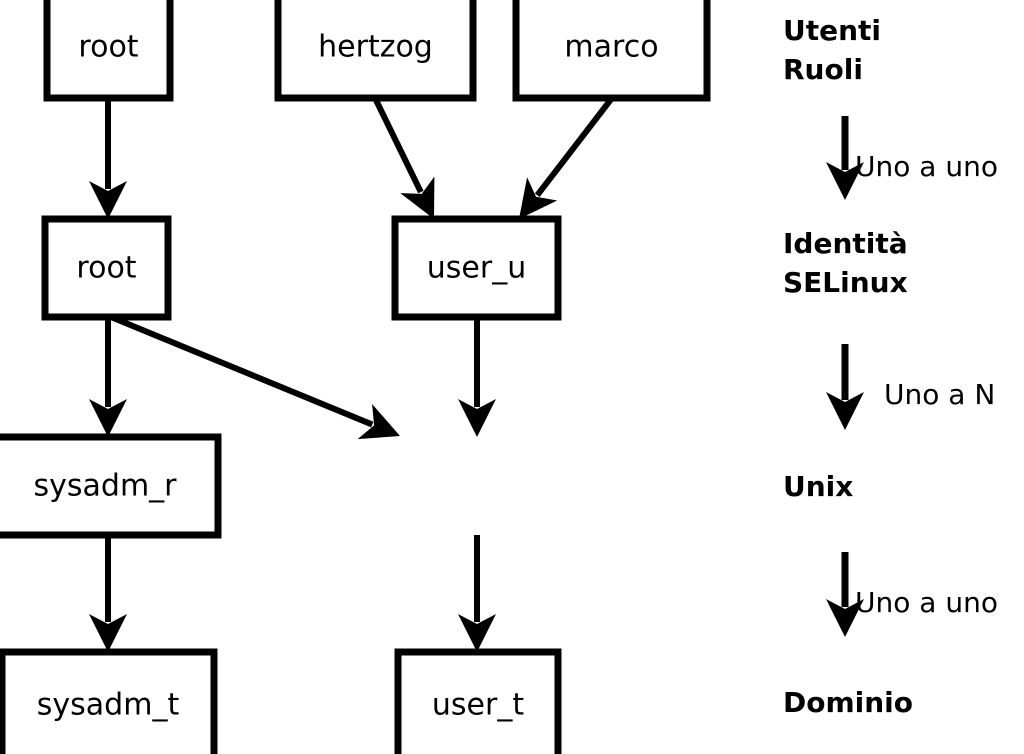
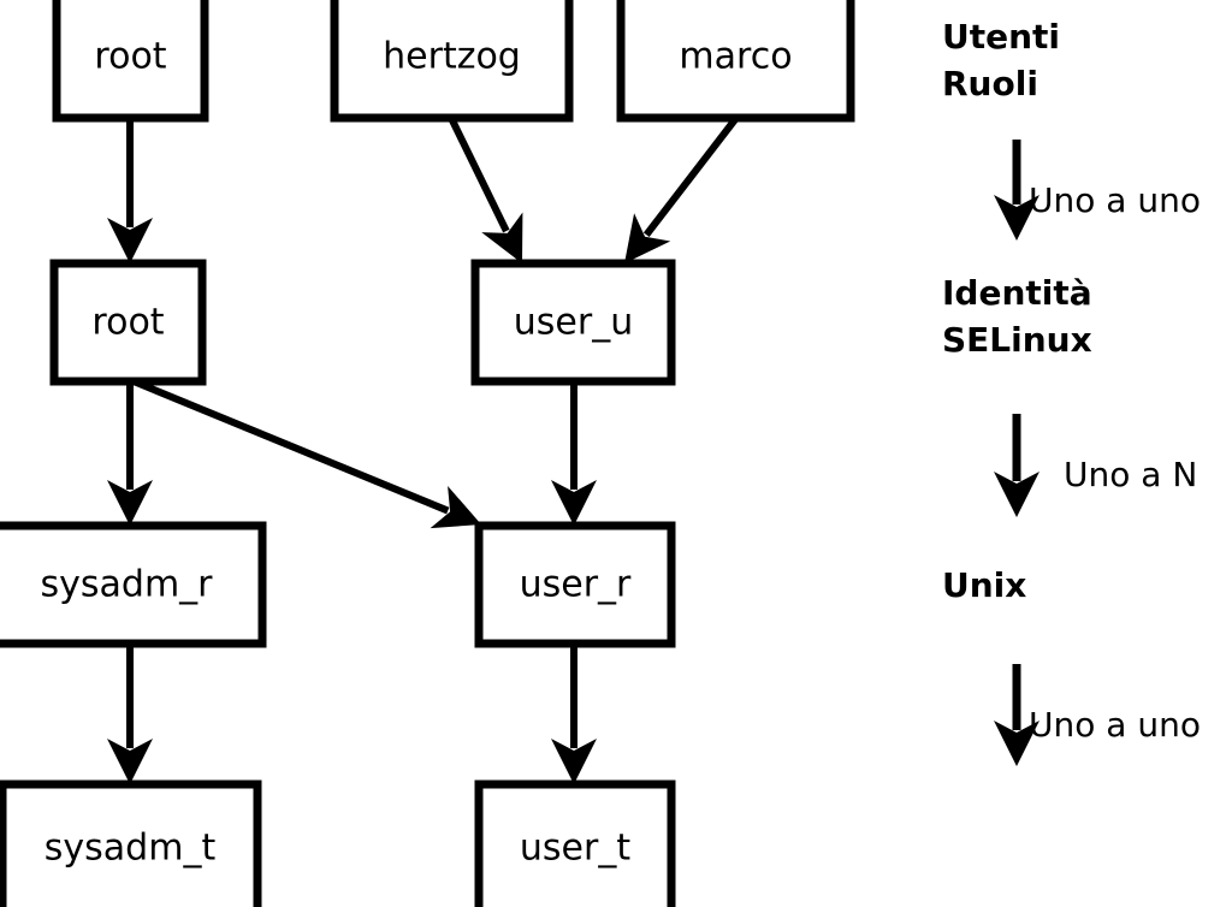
  root
  hertzog
  marco
  root
  user_u
  sysadm_r
+ user_r
  sysadm_t
  user_t
  Utenti
  Ruoli
  Identità
  SELinux
  Unix
- Dominio
  Uno a uno
  Uno a N
  Uno a uno
